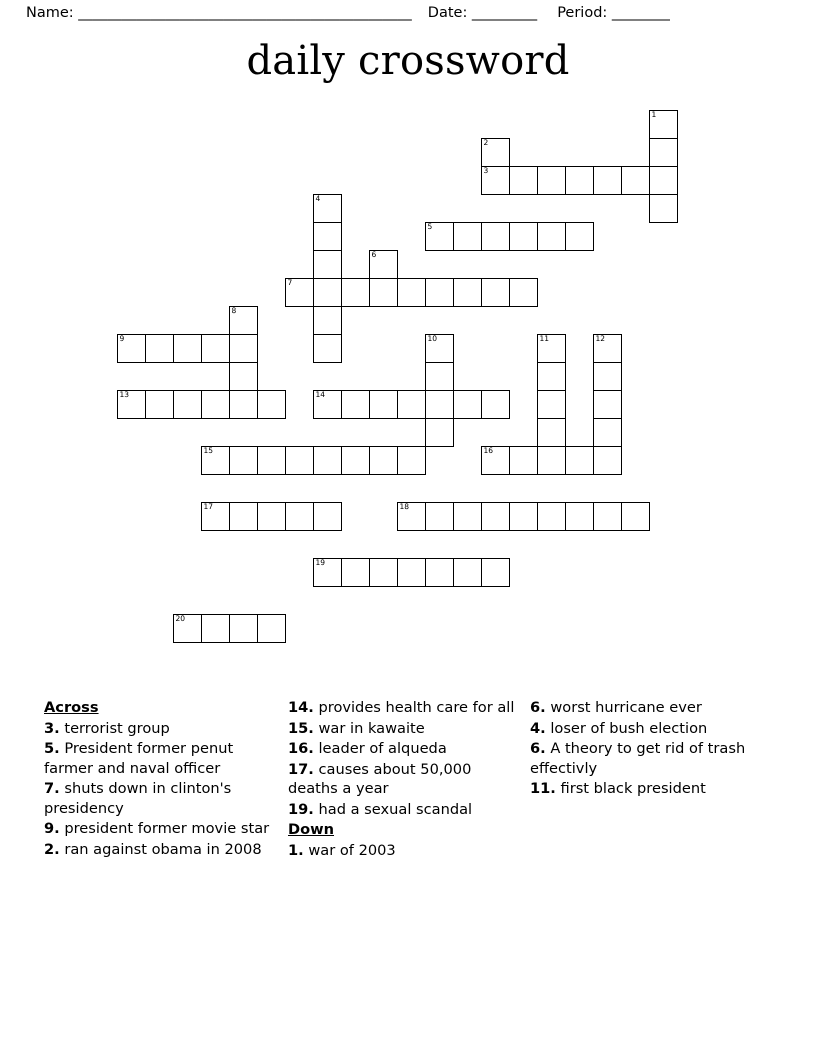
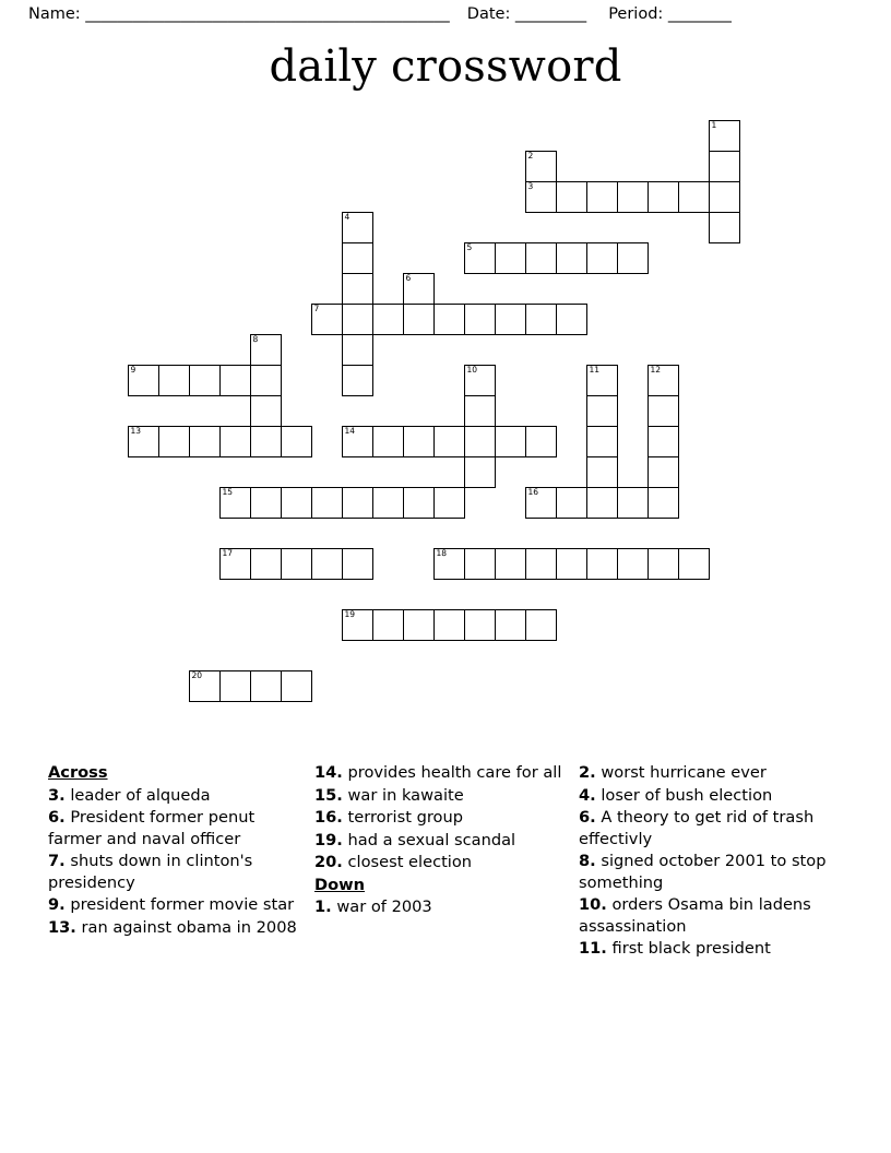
  Name: ______________________________________________
  Date: _________
  Period: ________
  daily crossword
  1
  2
  3
  4
  5
  6
  7
  8
  9
  10
  11
  12
  13
  14
  15
  16
  17
  18
  19
  20
  Across
- 3. terrorist group
+ 3. leader of alqueda
- 5. President former penut farmer and naval officer
+ 6. President former penut farmer and naval officer
  7. shuts down in clinton's presidency
  9. president former movie star
- 2. ran against obama in 2008
+ 13. ran against obama in 2008
  14. provides health care for all
  15. war in kawaite
- 16. leader of alqueda
+ 16. terrorist group
- 17. causes about 50,000 deaths a year
  19. had a sexual scandal
+ 20. closest election
  Down
  1. war of 2003
- 6. worst hurricane ever
+ 2. worst hurricane ever
  4. loser of bush election
  6. A theory to get rid of trash effectivly
+ 8. signed october 2001 to stop something
+ 10. orders Osama bin ladens assassination
  11. first black president
